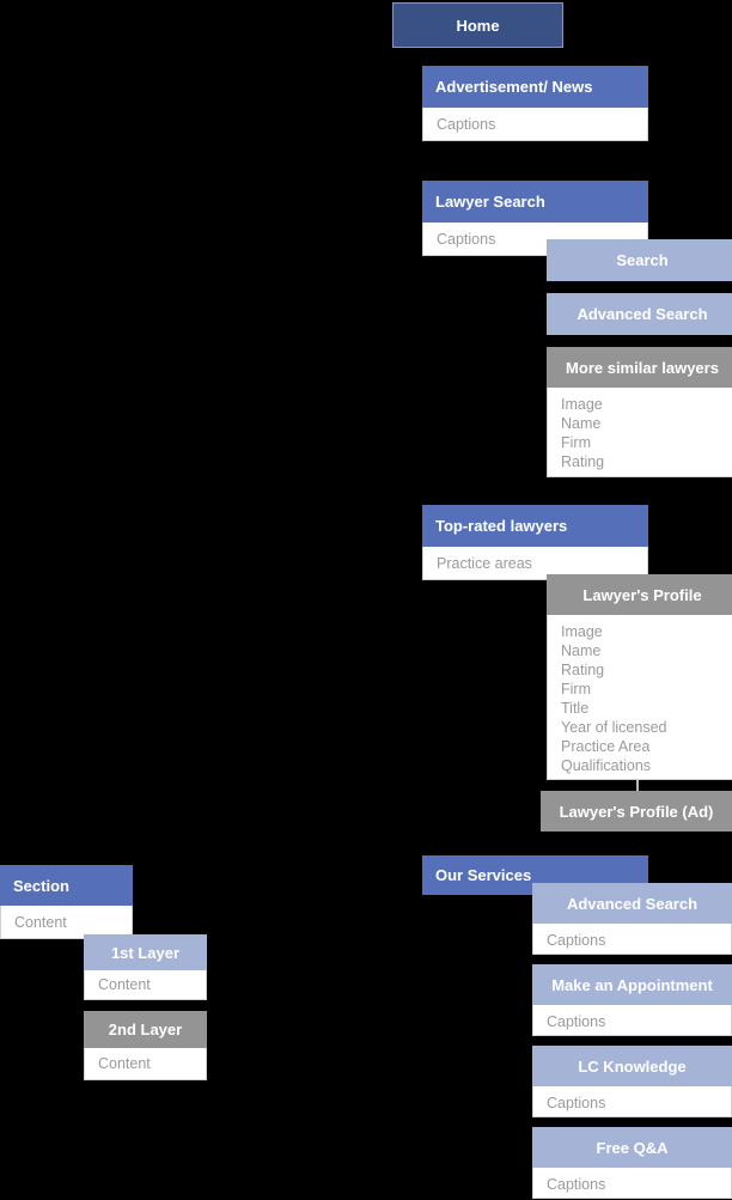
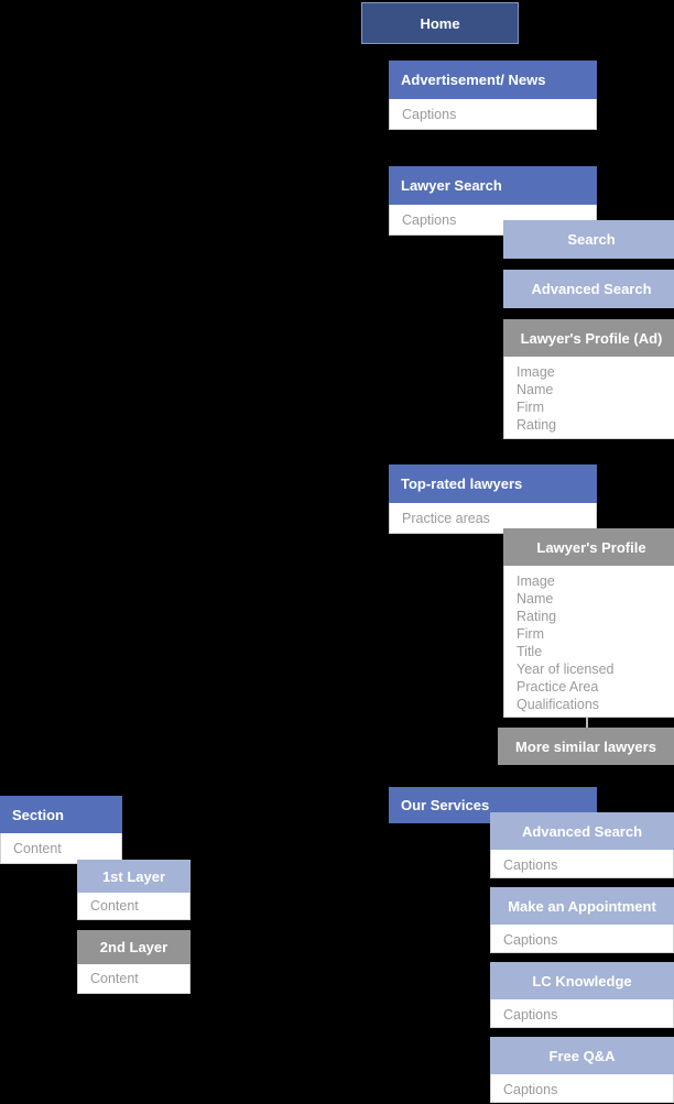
  Home
  Advertisement/ News
  Captions
  Lawyer Search
  Captions
  Search
  Advanced Search
- More similar lawyers
+ Lawyer's Profile (Ad)
  Image
  Name
  Firm
  Rating
  Top-rated lawyers
  Practice areas
  Lawyer's Profile
  Image
  Name
  Rating
  Firm
  Title
  Year of licensed
  Practice Area
  Qualifications
- Lawyer's Profile (Ad)
+ More similar lawyers
  Our Services
  Advanced Search
  Captions
  Make an Appointment
  Captions
  LC Knowledge
  Captions
  Free Q&A
  Captions
  Section
  Content
  1st Layer
  Content
  2nd Layer
  Content
